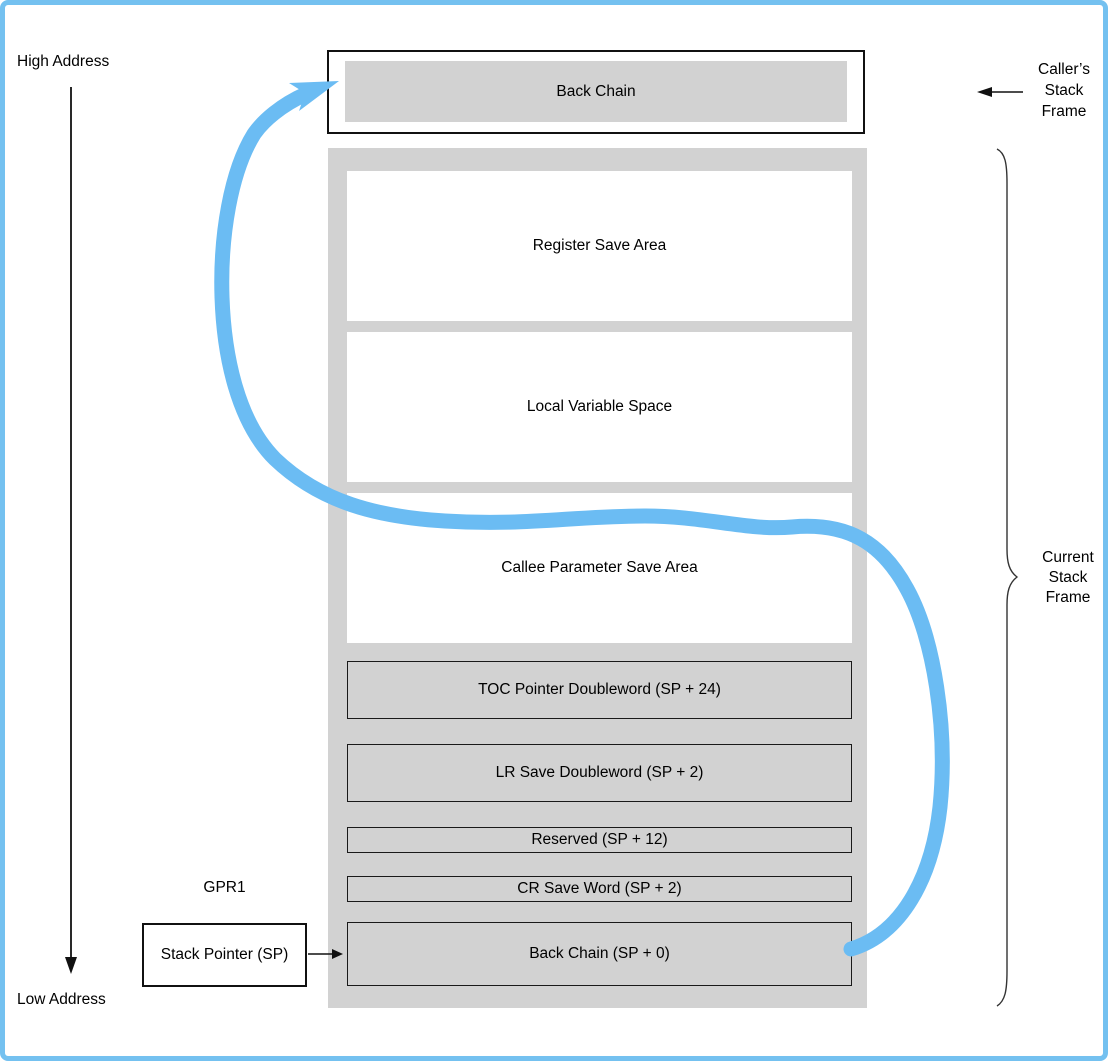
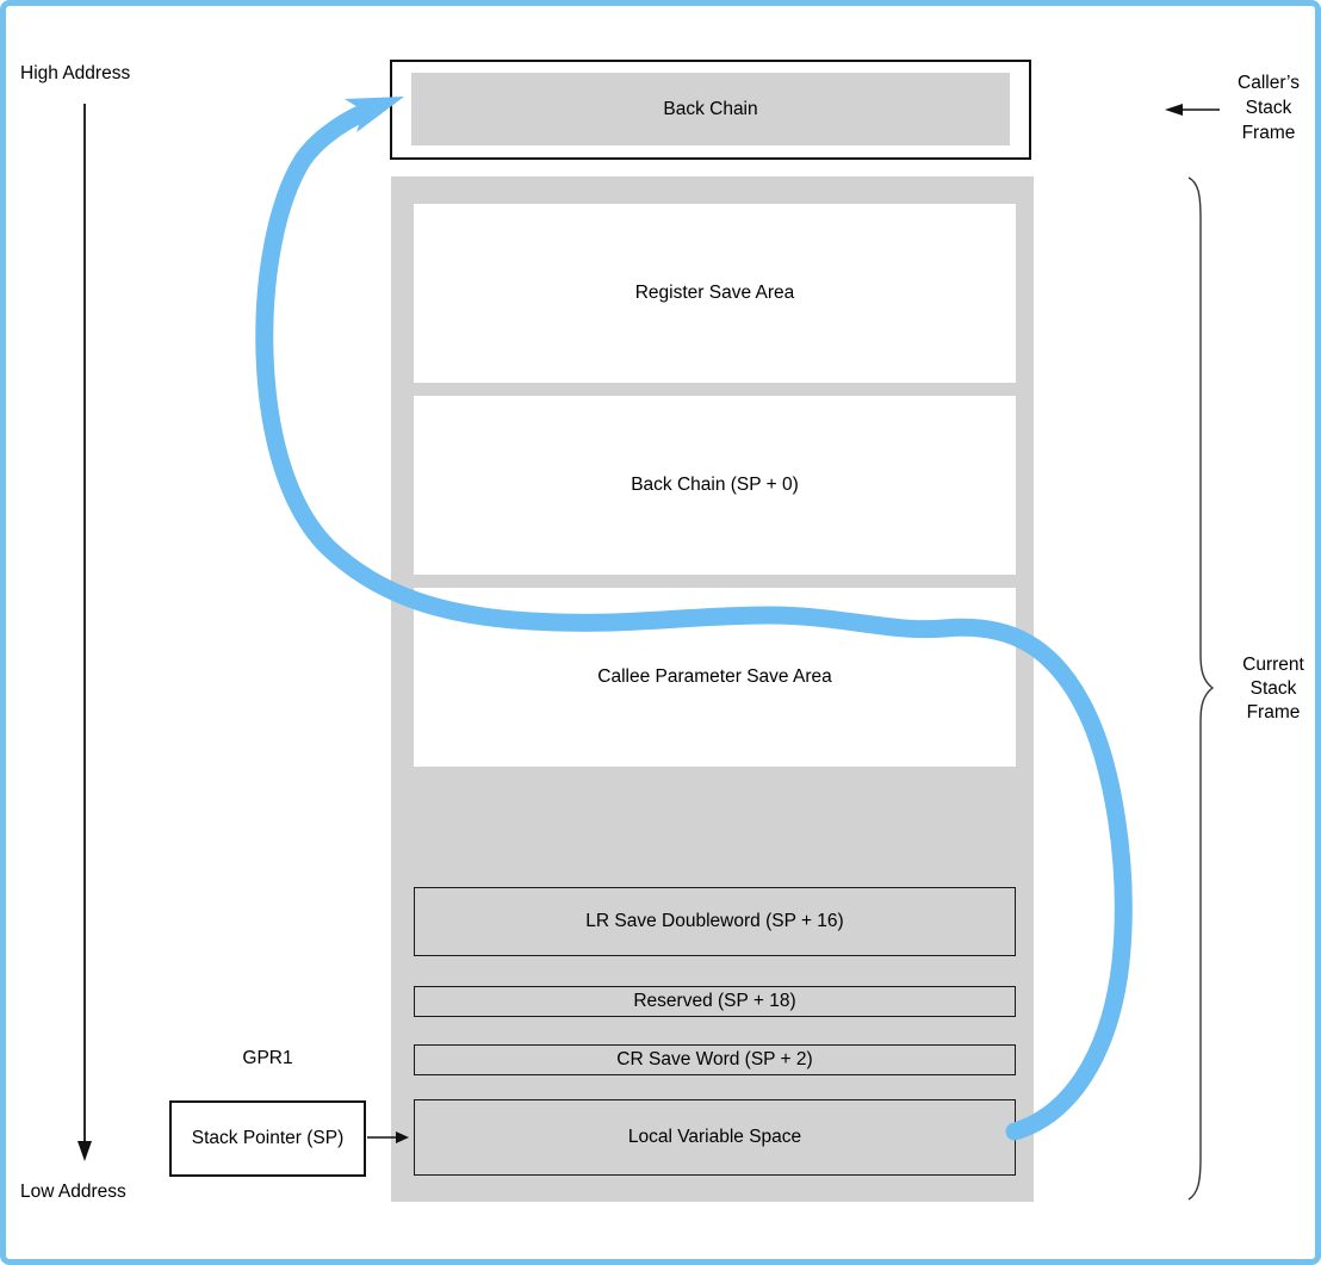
  High Address
  Low Address
  Back Chain
  Caller’s
  Stack
  Frame
  Register Save Area
- Local Variable Space
+ Back Chain (SP + 0)
  Callee Parameter Save Area
- TOC Pointer Doubleword (SP + 24)
- LR Save Doubleword (SP + 2)
+ LR Save Doubleword (SP + 16)
- Reserved (SP + 12)
+ Reserved (SP + 18)
  CR Save Word (SP + 2)
- Back Chain (SP + 0)
+ Local Variable Space
  GPR1
  Stack Pointer (SP)
  Current
  Stack
  Frame
